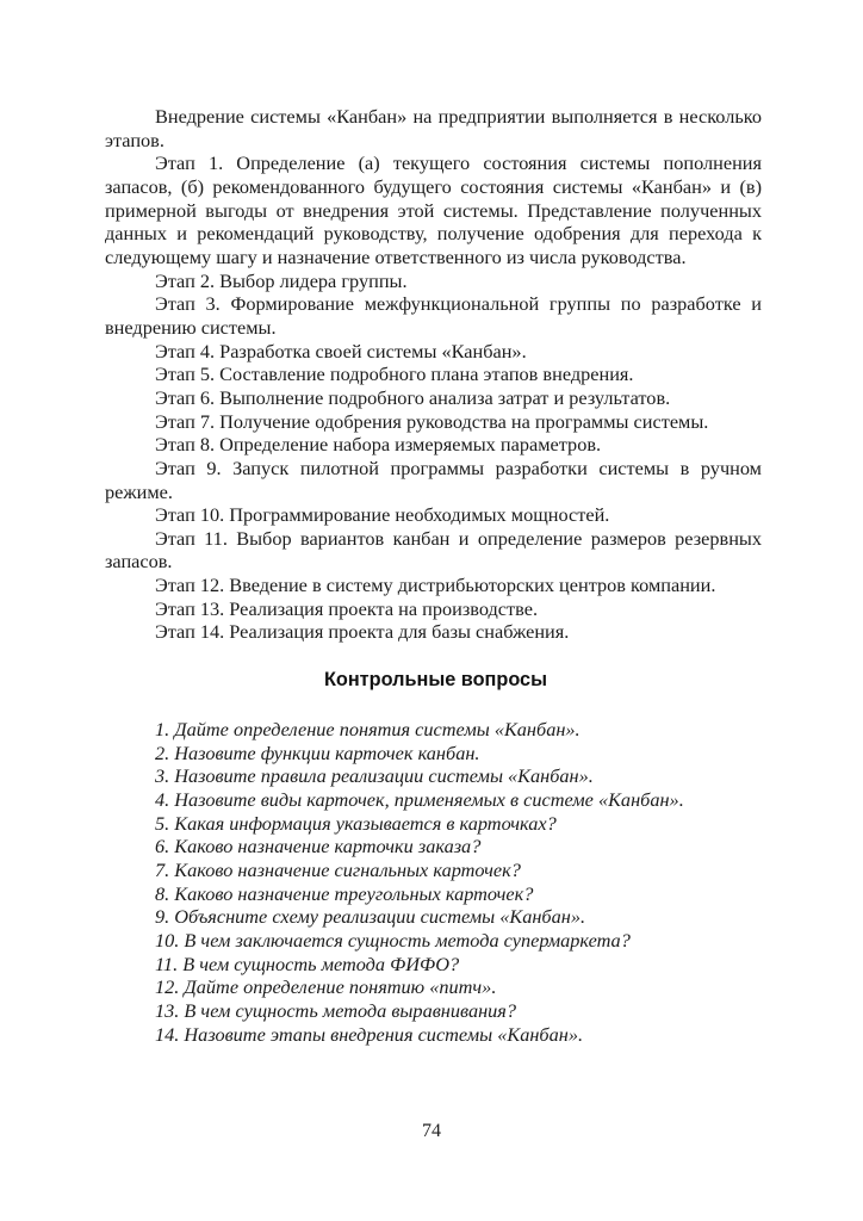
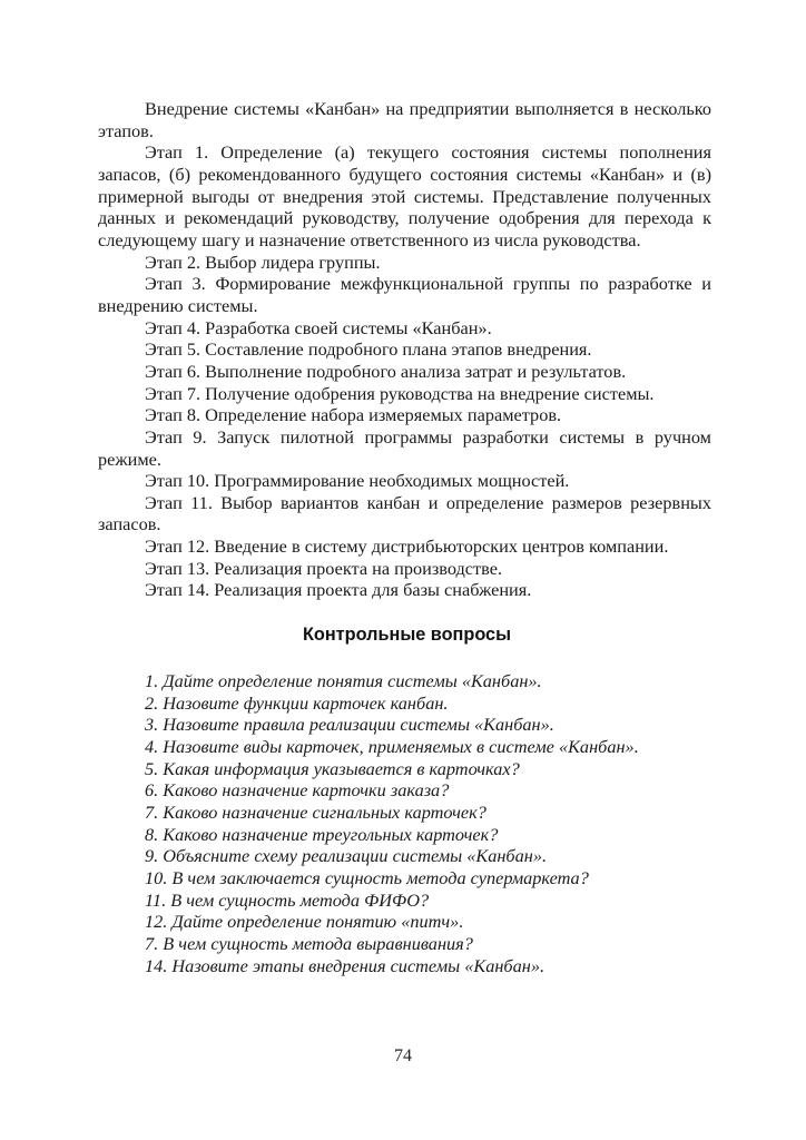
  Внедрение системы «Канбан» на предприятии выполняется в не­сколько этапов.
  Этап 1. Определение (а) текущего состояния системы пополнения запасов, (б) рекомендованного будущего состояния системы «Канбан» и (в) примерной выгоды от внедрения этой системы. Представление полу­ченных данных и рекомендаций руководству, получение одобрения для перехода к следующему шагу и назначение ответственного из числа руко­водства.
  Этап 2. Выбор лидера группы.
  Этап 3. Формирование межфункциональной группы по разработке и внедрению системы.
  Этап 4. Разработка своей системы «Канбан».
  Этап 5. Составление подробного плана этапов внедрения.
  Этап 6. Выполнение подробного анализа затрат и результатов.
- Этап 7. Получение одобрения руководства на программы системы.
+ Этап 7. Получение одобрения руководства на внедрение системы.
  Этап 8. Определение набора измеряемых параметров.
  Этап 9. Запуск пилотной программы разработки системы в ручном режиме.
  Этап 10. Программирование необходимых мощностей.
  Этап 11. Выбор вариантов канбан и определение размеров резервных запасов.
  Этап 12. Введение в систему дистрибьюторских центров компании.
  Этап 13. Реализация проекта на производстве.
  Этап 14. Реализация проекта для базы снабжения.
  Контрольные вопросы
  1. Дайте определение понятия системы «Канбан».
  2. Назовите функции карточек канбан.
  3. Назовите правила реализации системы «Канбан».
  4. Назовите виды карточек, применяемых в системе «Канбан».
  5. Какая информация указывается в карточках?
  6. Каково назначение карточки заказа?
  7. Каково назначение сигнальных карточек?
  8. Каково назначение треугольных карточек?
  9. Объясните схему реализации системы «Канбан».
  10. В чем заключается сущность метода супермаркета?
  11. В чем сущность метода ФИФО?
  12. Дайте определение понятию «питч».
- 13. В чем сущность метода выравнивания?
+ 7. В чем сущность метода выравнивания?
  14. Назовите этапы внедрения системы «Канбан».
  74
